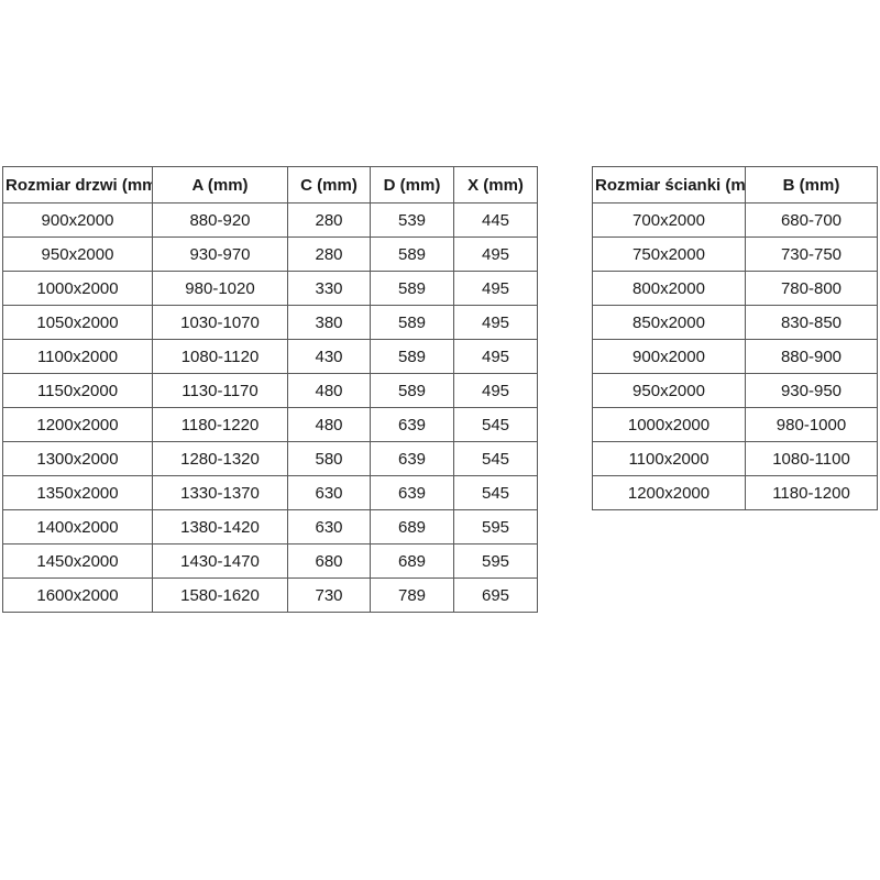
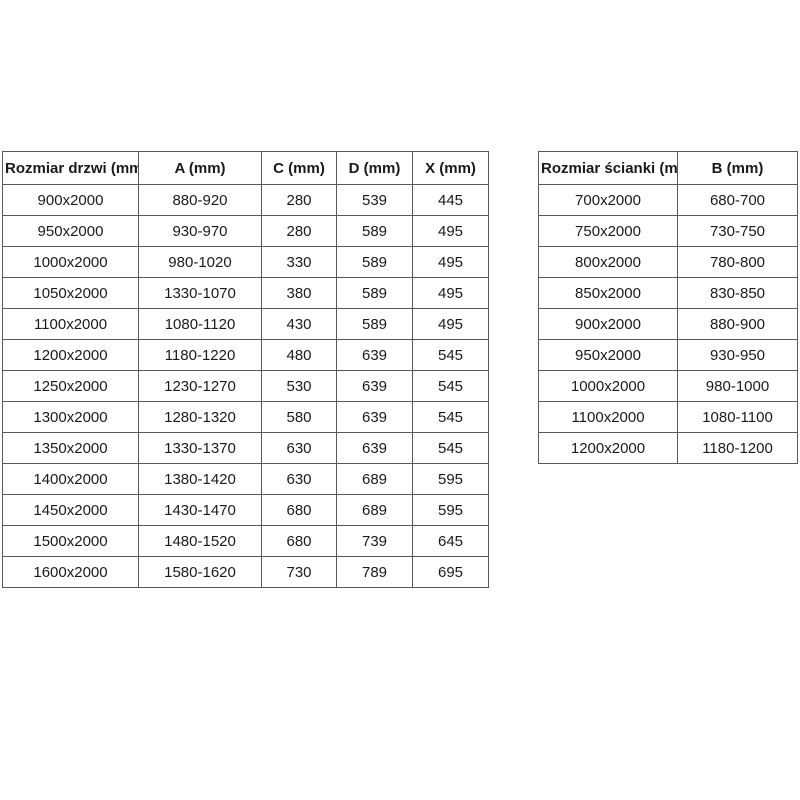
  Rozmiar drzwi (mm	A (mm)	C (mm)	D (mm)	X (mm)
  900x2000	880-920	280	539	445
  950x2000	930-970	280	589	495
  1000x2000	980-1020	330	589	495
- 1050x2000	1030-1070	380	589	495
+ 1050x2000	1330-1070	380	589	495
  1100x2000	1080-1120	430	589	495
- 1150x2000	1130-1170	480	589	495
  1200x2000	1180-1220	480	639	545
+ 1250x2000	1230-1270	530	639	545
  1300x2000	1280-1320	580	639	545
  1350x2000	1330-1370	630	639	545
  1400x2000	1380-1420	630	689	595
  1450x2000	1430-1470	680	689	595
+ 1500x2000	1480-1520	680	739	645
  1600x2000	1580-1620	730	789	695
  Rozmiar ścianki (m	B (mm)
  700x2000	680-700
  750x2000	730-750
  800x2000	780-800
  850x2000	830-850
  900x2000	880-900
  950x2000	930-950
  1000x2000	980-1000
  1100x2000	1080-1100
  1200x2000	1180-1200
